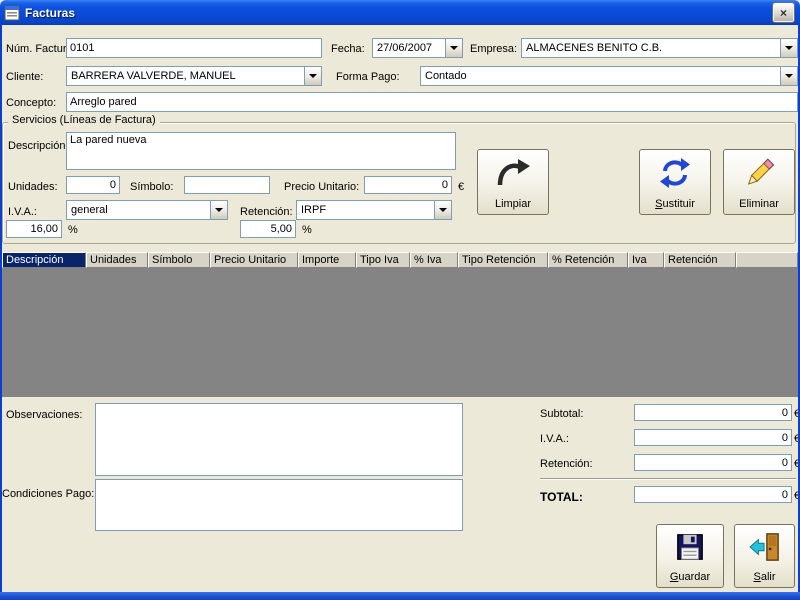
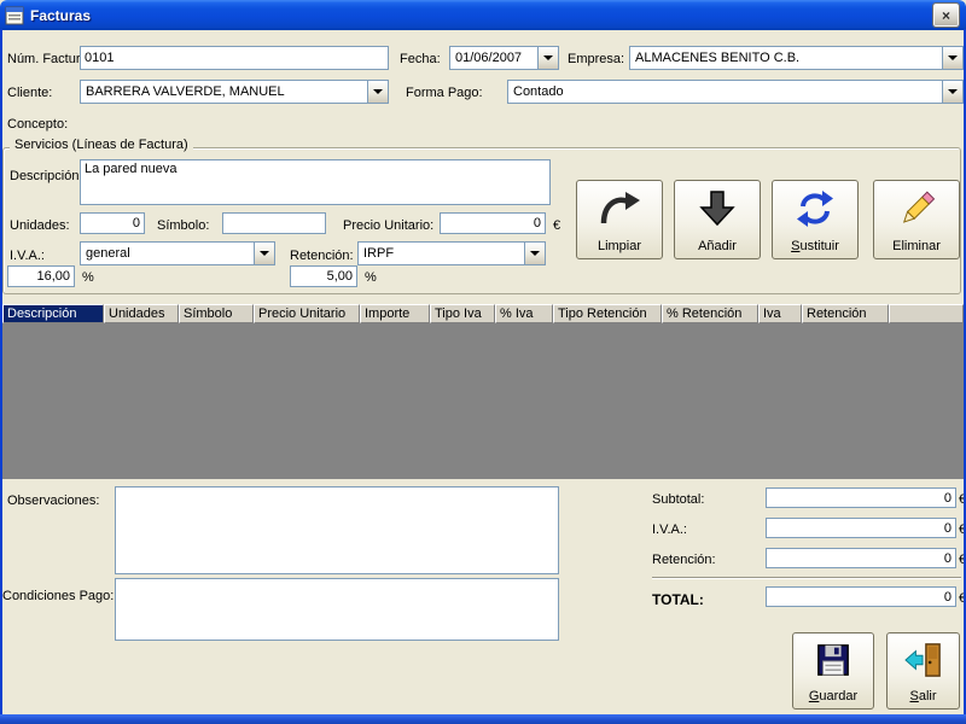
  Facturas
  ×
  Núm. Factur
  0101
  Fecha:
- 27/06/2007
+ 01/06/2007
  Empresa:
  ALMACENES BENITO C.B.
  Cliente:
  BARRERA VALVERDE, MANUEL
  Forma Pago:
  Contado
  Concepto:
- Arreglo pared
  Servicios (Líneas de Factura)
  Descripción
  La pared nueva
  Unidades:
  0
  Símbolo:
  Precio Unitario:
  0
  €
  I.V.A.:
  general
  16,00
  %
  Retención:
  IRPF
  5,00
  %
  Limpiar
+ Añadir
  Sustituir
  Eliminar
  Descripción
  Unidades
  Símbolo
  Precio Unitario
  Importe
  Tipo Iva
  % Iva
  Tipo Retención
  % Retención
  Iva
  Retención
  Observaciones:
  Condiciones Pago:
  Subtotal:
  0
  I.V.A.:
  0
  Retención:
  0
  TOTAL:
  0
  Guardar
  Salir
